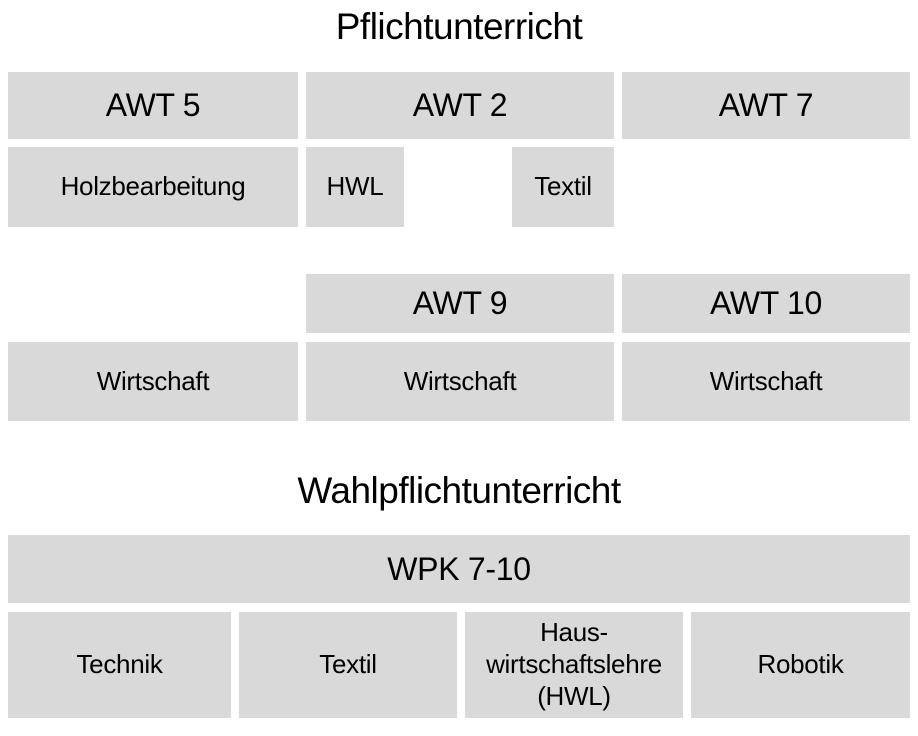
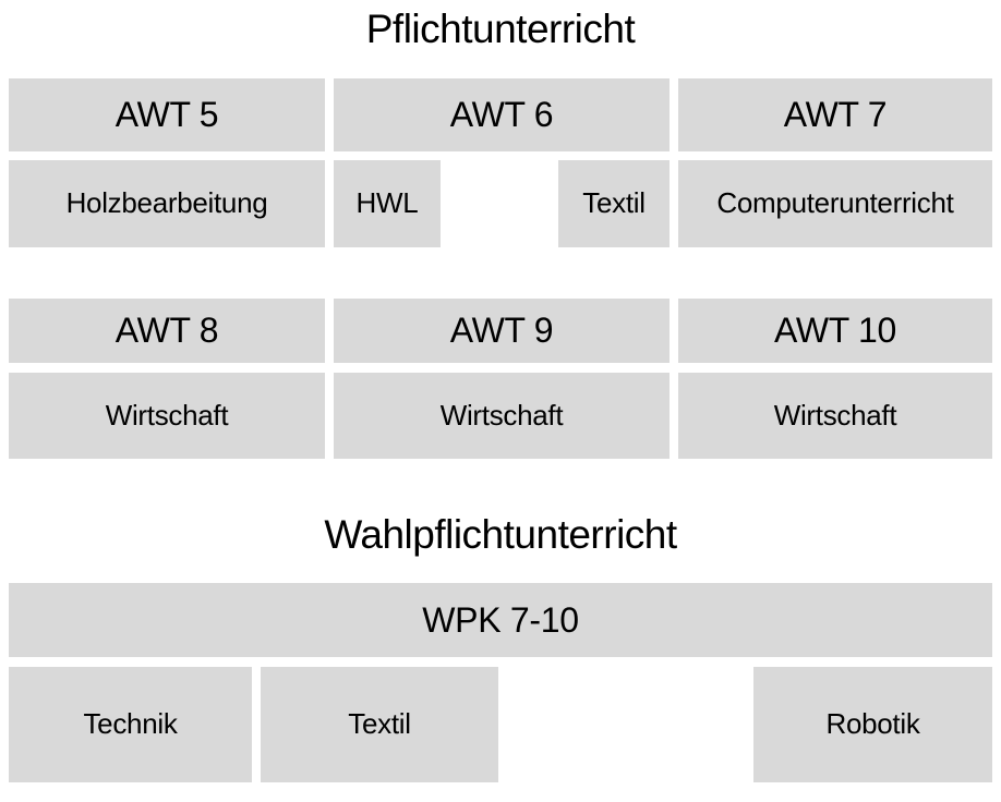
  Pflichtunterricht
  AWT 5
- AWT 2
+ AWT 6
  AWT 7
  Holzbearbeitung
  HWL
  Textil
+ Computerunterricht
+ AWT 8
  AWT 9
  AWT 10
  Wirtschaft
  Wirtschaft
  Wirtschaft
  Wahlpflichtunterricht
  WPK 7-10
  Technik
  Textil
- Haus-
- wirtschaftslehre
- (HWL)
  Robotik
